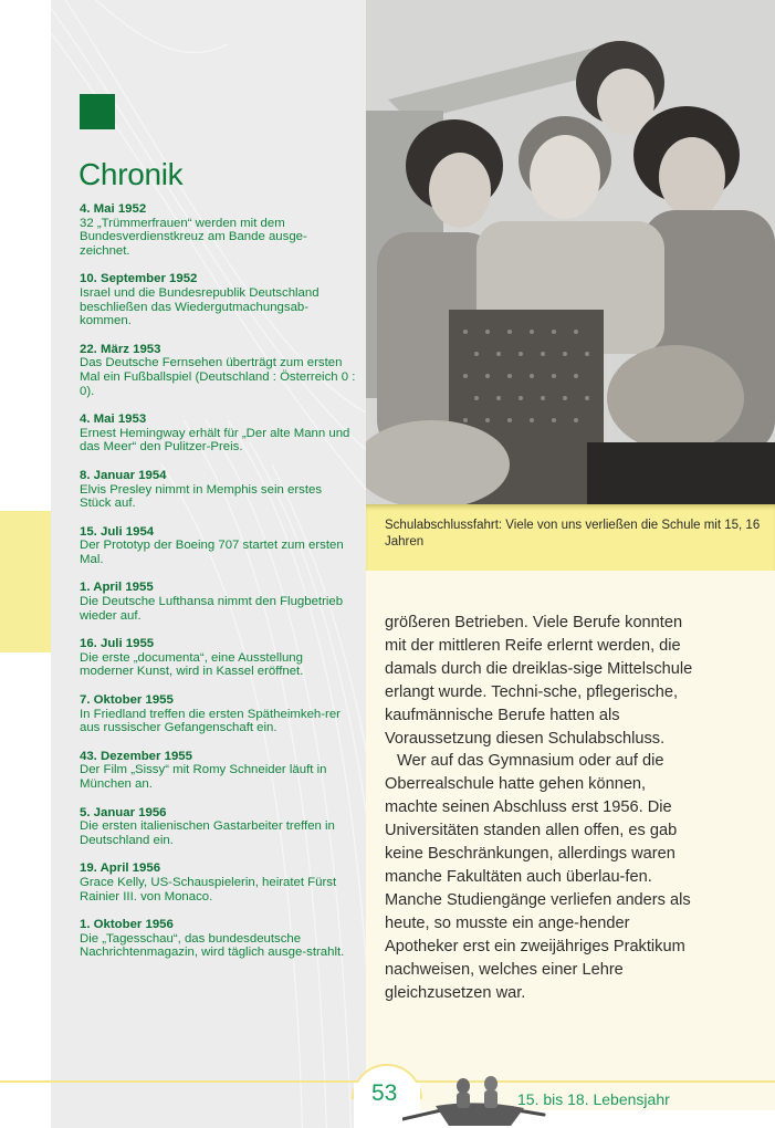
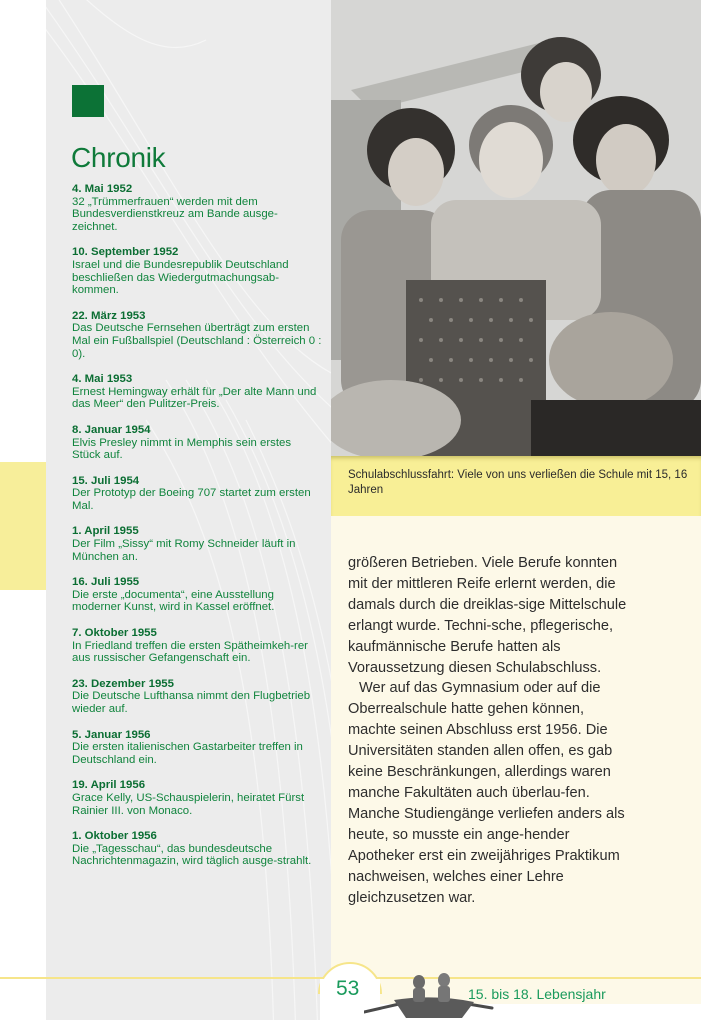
  Chronik
  4. Mai 1952
  32 „Trümmerfrauen“ werden mit dem Bundesverdienstkreuz am Bande ausge-zeichnet.
  10. September 1952
  Israel und die Bundesrepublik Deutschland beschließen das Wiedergutmachungsab-kommen.
  22. März 1953
  Das Deutsche Fernsehen überträgt zum ersten Mal ein Fußballspiel (Deutschland : Österreich 0 : 0).
  4. Mai 1953
  Ernest Hemingway erhält für „Der alte Mann und das Meer“ den Pulitzer-Preis.
  8. Januar 1954
  Elvis Presley nimmt in Memphis sein erstes Stück auf.
  15. Juli 1954
  Der Prototyp der Boeing 707 startet zum ersten Mal.
  1. April 1955
- Die Deutsche Lufthansa nimmt den Flugbetrieb wieder auf.
+ Der Film „Sissy“ mit Romy Schneider läuft in München an.
  16. Juli 1955
  Die erste „documenta“, eine Ausstellung moderner Kunst, wird in Kassel eröffnet.
  7. Oktober 1955
  In Friedland treffen die ersten Spätheimkeh-rer aus russischer Gefangenschaft ein.
- 43. Dezember 1955
+ 23. Dezember 1955
- Der Film „Sissy“ mit Romy Schneider läuft in München an.
+ Die Deutsche Lufthansa nimmt den Flugbetrieb wieder auf.
  5. Januar 1956
  Die ersten italienischen Gastarbeiter treffen in Deutschland ein.
  19. April 1956
  Grace Kelly, US-Schauspielerin, heiratet Fürst Rainier III. von Monaco.
  1. Oktober 1956
  Die „Tagesschau“, das bundesdeutsche Nachrichtenmagazin, wird täglich ausge-strahlt.
  Schulabschlussfahrt: Viele von uns verließen die Schule mit 15, 16 Jahren
  größeren Betrieben. Viele Berufe konnten mit der mittleren Reife erlernt werden, die damals durch die dreiklas-sige Mittelschule erlangt wurde. Techni-sche, pflegerische, kaufmännische Berufe hatten als Voraussetzung diesen Schulabschluss.
  Wer auf das Gymnasium oder auf die Oberrealschule hatte gehen können, machte seinen Abschluss erst 1956. Die Universitäten standen allen offen, es gab keine Beschränkungen, allerdings waren manche Fakultäten auch überlau-fen. Manche Studiengänge verliefen anders als heute, so musste ein ange-hender Apotheker erst ein zweijähriges Praktikum nachweisen, welches einer Lehre gleichzusetzen war.
  53
  15. bis 18. Lebensjahr
